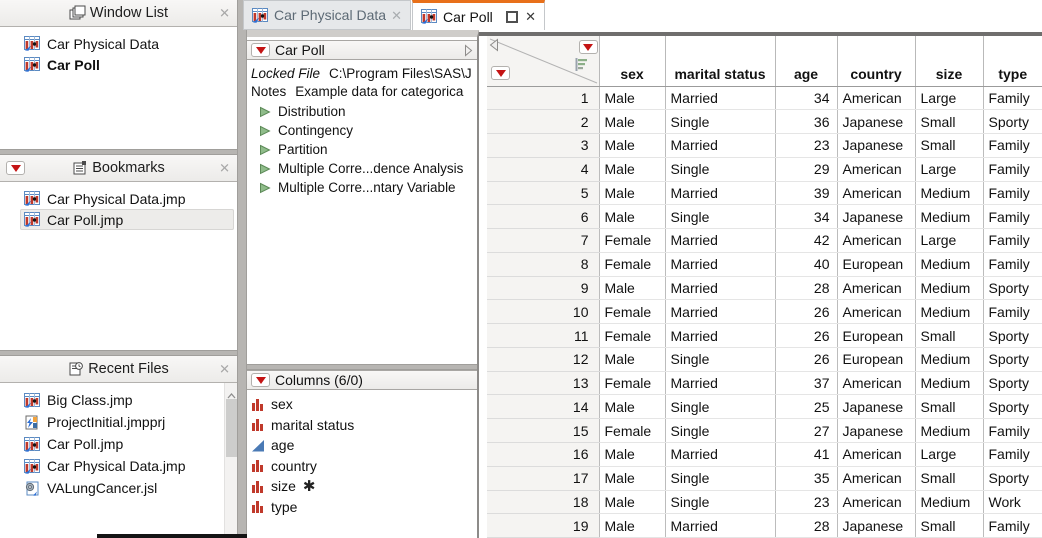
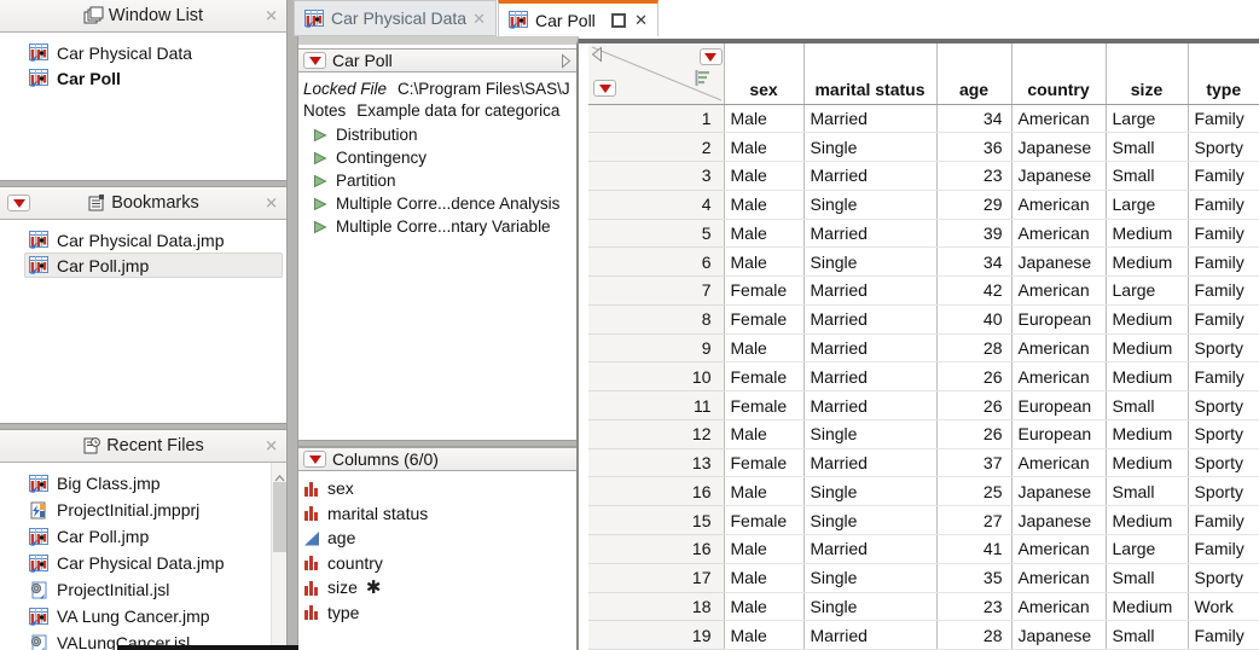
  Window List
  ✕
  Car Physical Data
  Car Poll
  Bookmarks
  ✕
  Car Physical Data.jmp
  Car Poll.jmp
  Recent Files
  ✕
  Big Class.jmp
  ProjectInitial.jmpprj
  Car Poll.jmp
  Car Physical Data.jmp
+ ProjectInitial.jsl
+ VA Lung Cancer.jmp
  VALungCancer.jsl
  Car Physical Data
  ✕
  Car Poll
  ✕
  Car Poll
  Locked File
  C:\Program Files\SAS\J
  Notes
  Example data for categorica
  Distribution
  Contingency
  Partition
  Multiple Corre...dence Analysis
  Multiple Corre...ntary Variable
  Columns (6/0)
  sex
  marital status
  age
  country
  size
  ✱
  type
  	sex	marital status	age	country	size	type
  1	Male	Married	34	American	Large	Family
  2	Male	Single	36	Japanese	Small	Sporty
  3	Male	Married	23	Japanese	Small	Family
  4	Male	Single	29	American	Large	Family
  5	Male	Married	39	American	Medium	Family
  6	Male	Single	34	Japanese	Medium	Family
  7	Female	Married	42	American	Large	Family
  8	Female	Married	40	European	Medium	Family
  9	Male	Married	28	American	Medium	Sporty
  10	Female	Married	26	American	Medium	Family
  11	Female	Married	26	European	Small	Sporty
  12	Male	Single	26	European	Medium	Sporty
  13	Female	Married	37	American	Medium	Sporty
- 14	Male	Single	25	Japanese	Small	Sporty
+ 16	Male	Single	25	Japanese	Small	Sporty
  15	Female	Single	27	Japanese	Medium	Family
  16	Male	Married	41	American	Large	Family
  17	Male	Single	35	American	Small	Sporty
  18	Male	Single	23	American	Medium	Work
  19	Male	Married	28	Japanese	Small	Family
